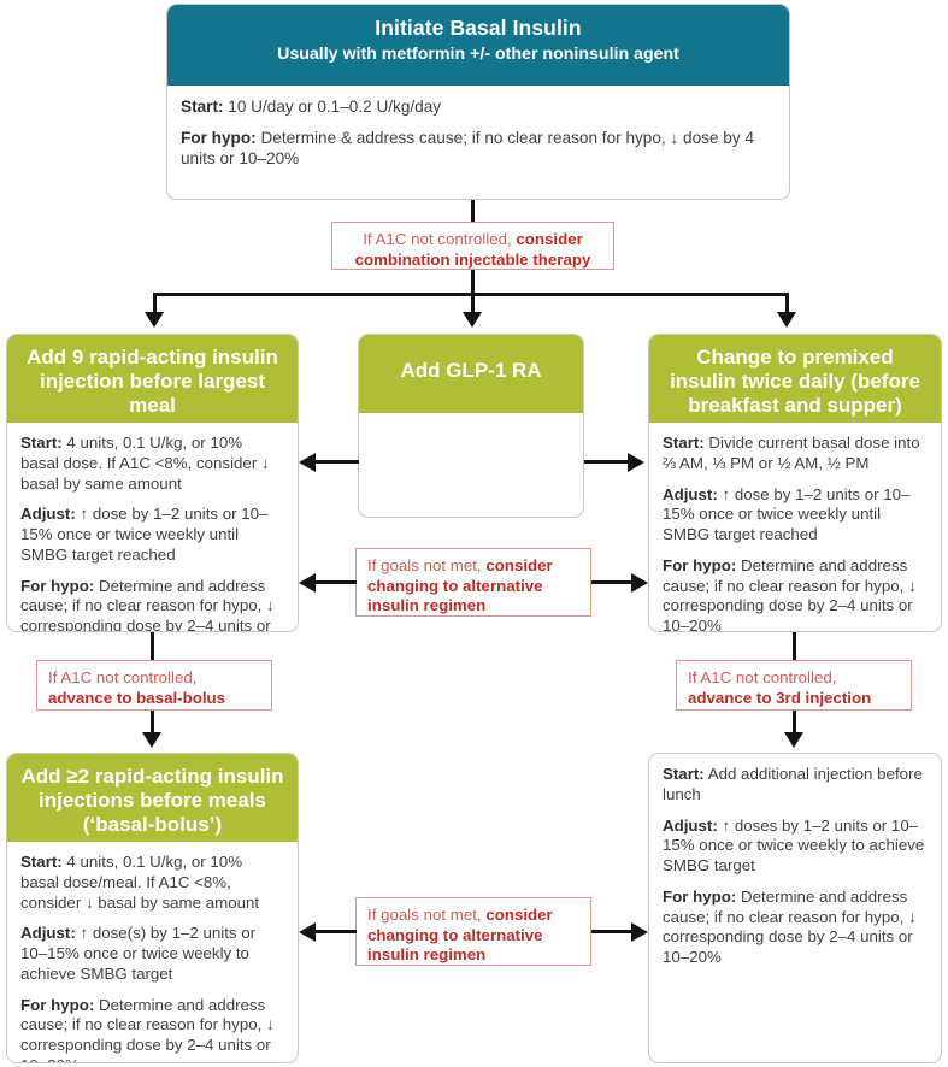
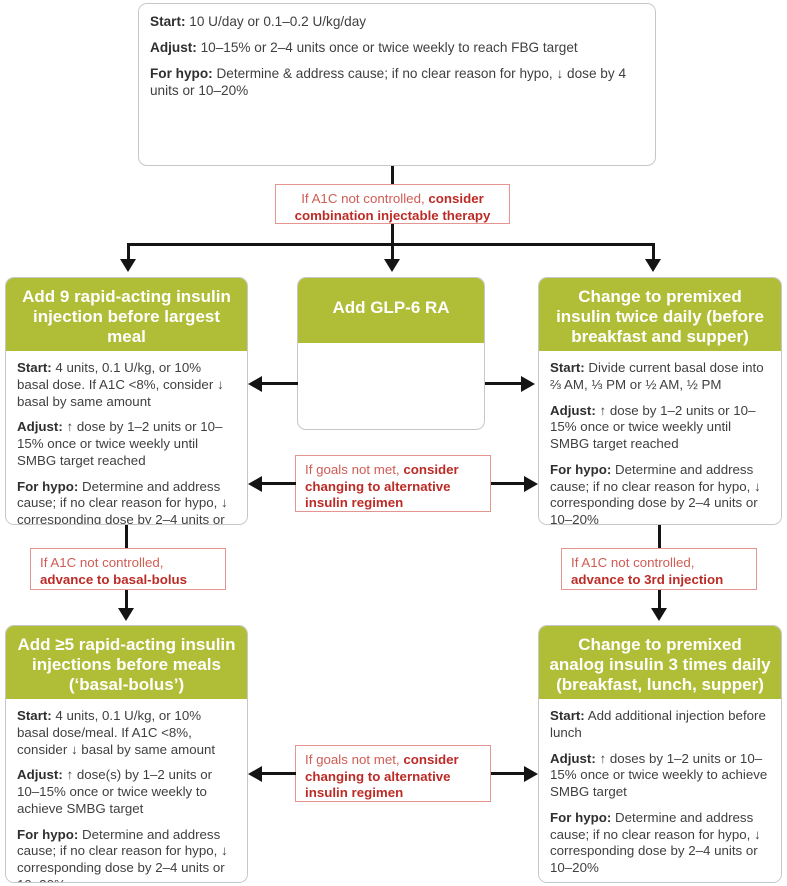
- Initiate Basal Insulin
- Usually with metformin +/- other noninsulin agent
  Start: 10 U/day or 0.1–0.2 U/kg/day
+ Adjust: 10–15% or 2–4 units once or twice weekly to reach FBG target
  For hypo: Determine & address cause; if no clear reason for hypo, ↓ dose by 4 units or 10–20%
  If A1C not controlled, consider combination injectable therapy
  Add 9 rapid-acting insulin injection before largest meal
  Start: 4 units, 0.1 U/kg, or 10% basal dose. If A1C <8%, consider ↓ basal by same amount
  Adjust: ↑ dose by 1–2 units or 10–15% once or twice weekly until SMBG target reached
  For hypo: Determine and address cause; if no clear reason for hypo, ↓ corresponding dose by 2–4 units or
- Add GLP-1 RA
+ Add GLP-6 RA
  Change to premixed insulin twice daily (before breakfast and supper)
  Start: Divide current basal dose into ⅔ AM, ⅓ PM or ½ AM, ½ PM
  Adjust: ↑ dose by 1–2 units or 10–15% once or twice weekly until SMBG target reached
  For hypo: Determine and address cause; if no clear reason for hypo, ↓ corresponding dose by 2–4 units or 10–20%
  If goals not met, consider changing to alternative insulin regimen
  If A1C not controlled,
  advance to basal-bolus
  If A1C not controlled,
  advance to 3rd injection
- Add ≥2 rapid-acting insulin injections before meals (‘basal-bolus’)
+ Add ≥5 rapid-acting insulin injections before meals (‘basal-bolus’)
  Start: 4 units, 0.1 U/kg, or 10% basal dose/meal. If A1C <8%, consider ↓ basal by same amount
  Adjust: ↑ dose(s) by 1–2 units or 10–15% once or twice weekly to achieve SMBG target
  For hypo: Determine and address cause; if no clear reason for hypo, ↓ corresponding dose by 2–4 units or
  If goals not met, consider changing to alternative insulin regimen
+ Change to premixed analog insulin 3 times daily (breakfast, lunch, supper)
  Start: Add additional injection before lunch
  Adjust: ↑ doses by 1–2 units or 10–15% once or twice weekly to achieve SMBG target
  For hypo: Determine and address cause; if no clear reason for hypo, ↓ corresponding dose by 2–4 units or 10–20%
